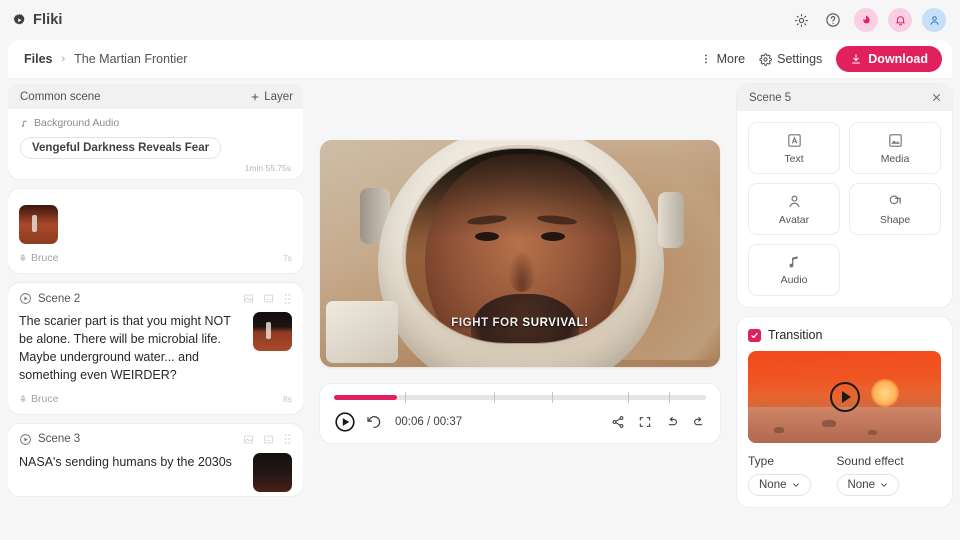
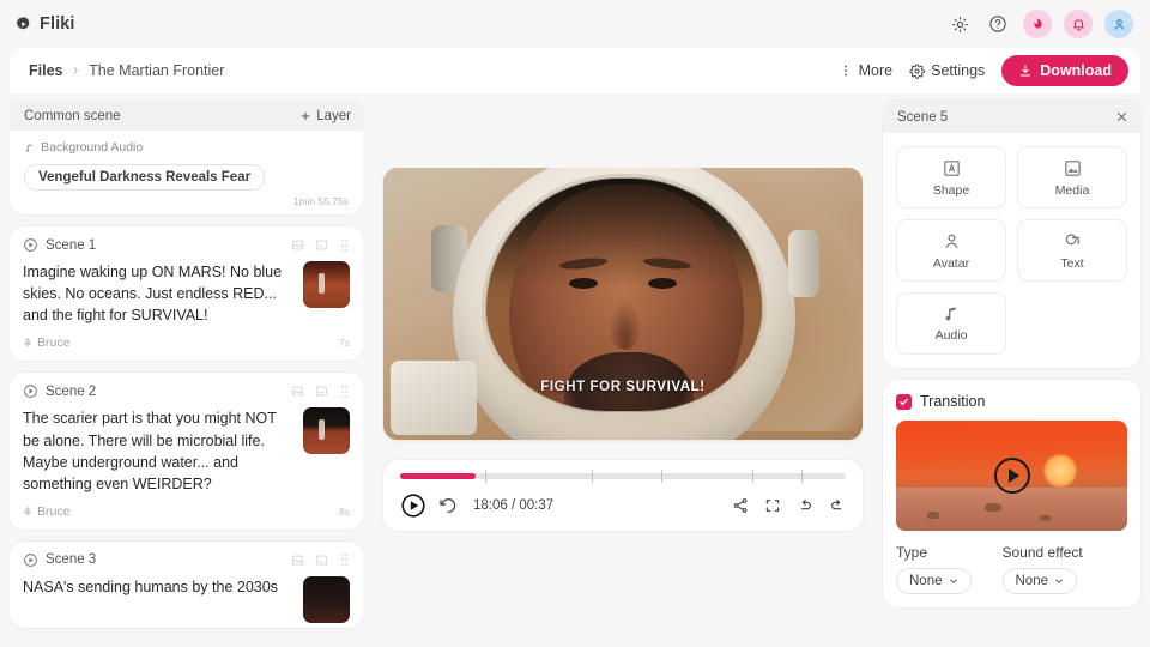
  Fliki
  Files
  ›
  The Martian Frontier
  More
  Settings
  Download
  Common scene
  Layer
  Background Audio
  Vengeful Darkness Reveals Fear
  1min 55.75s
+ Scene 1
+ Imagine waking up ON MARS! No blue skies. No oceans. Just endless RED... and the fight for SURVIVAL!
  Bruce
  7s
  Scene 2
  The scarier part is that you might NOT be alone. There will be microbial life. Maybe underground water... and something even WEIRDER?
  Bruce
  8s
  Scene 3
  NASA's sending humans by the 2030s
  FIGHT FOR SURVIVAL!
- 00:06 / 00:37
+ 18:06 / 00:37
  Scene 5
- Text
+ Shape
  Media
  Avatar
- Shape
+ Text
  Audio
  Transition
  Type
  None
  Sound effect
  None
